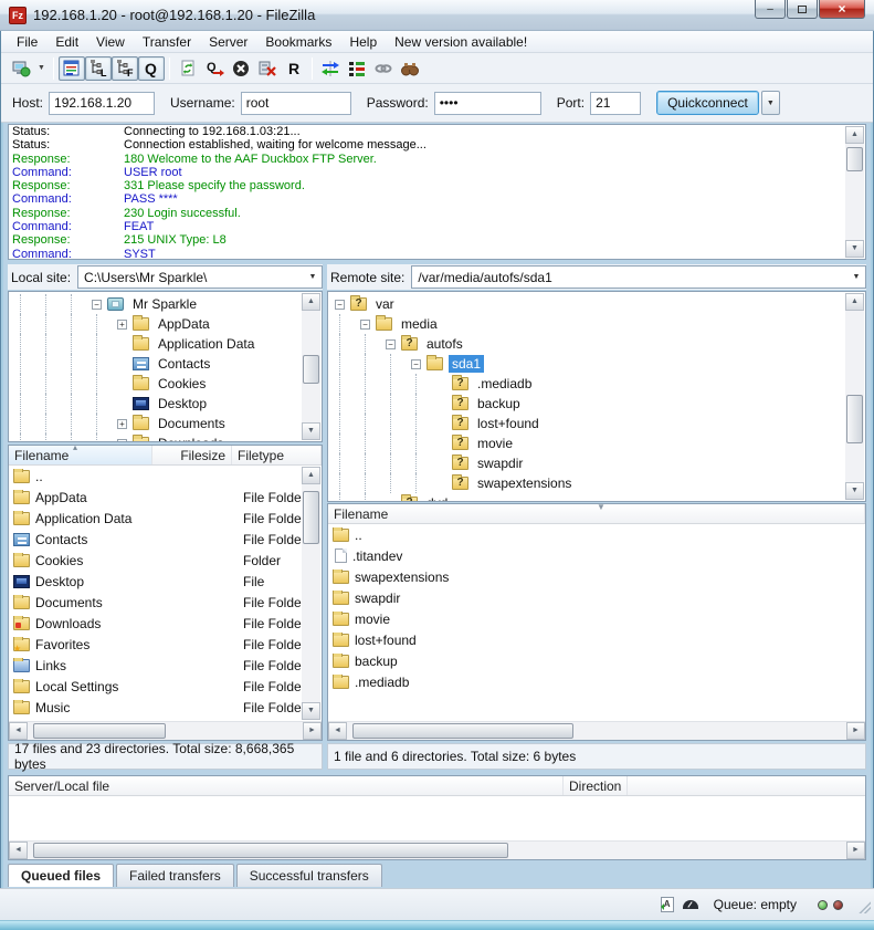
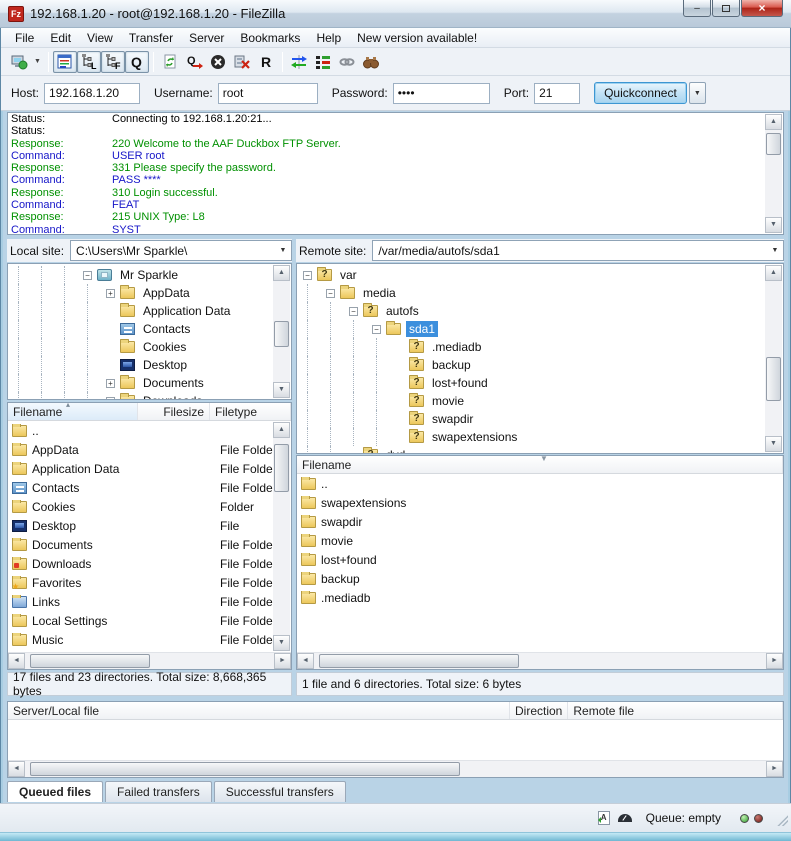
  Fz
  192.168.1.20 - root@192.168.1.20 - FileZilla
  –
  ×
  File
  Edit
  View
  Transfer
  Server
  Bookmarks
  Help
  New version available!
  L
  F
  Q
  Q
  R
  Host:
  192.168.1.20
  Username:
  root
  Password:
  ••••
  Port:
  21
  Quickconnect
  Status:
- Connecting to 192.168.1.03:21...
+ Connecting to 192.168.1.20:21...
  Status:
- Connection established, waiting for welcome message...
  Response:
- 180 Welcome to the AAF Duckbox FTP Server.
+ 220 Welcome to the AAF Duckbox FTP Server.
  Command:
  USER root
  Response:
  331 Please specify the password.
  Command:
  PASS ****
  Response:
- 230 Login successful.
+ 310 Login successful.
  Command:
  FEAT
  Response:
  215 UNIX Type: L8
  Command:
  SYST
  Local site:
  C:\Users\Mr Sparkle\
  Remote site:
  /var/media/autofs/sda1
  −
  Mr Sparkle
  +
  AppData
  Application Data
  Contacts
  Cookies
  Desktop
  +
  Documents
  −
  var
  −
  media
  −
  autofs
  −
  sda1
  .mediadb
  backup
  lost+found
  movie
  swapdir
  swapextensions
  Filename
  Filesize
  Filetype
  ..
  AppData
  File Folde
  Application Data
  File Folde
  Contacts
  File Folde
  Cookies
  Folder
  Desktop
  File
  Documents
  File Folde
  Downloads
  File Folde
  Favorites
  File Folde
  Links
  File Folde
  Local Settings
  File Folde
  Music
  File Folde
  ▼
  Filename
  ..
- .titandev
  swapextensions
  swapdir
  movie
  lost+found
  backup
  .mediadb
  17 files and 23 directories. Total size: 8,668,365 bytes
  1 file and 6 directories. Total size: 6 bytes
  Server/Local file
  Direction
+ Remote file
  Queued files
  Failed transfers
  Successful transfers
  Queue: empty
